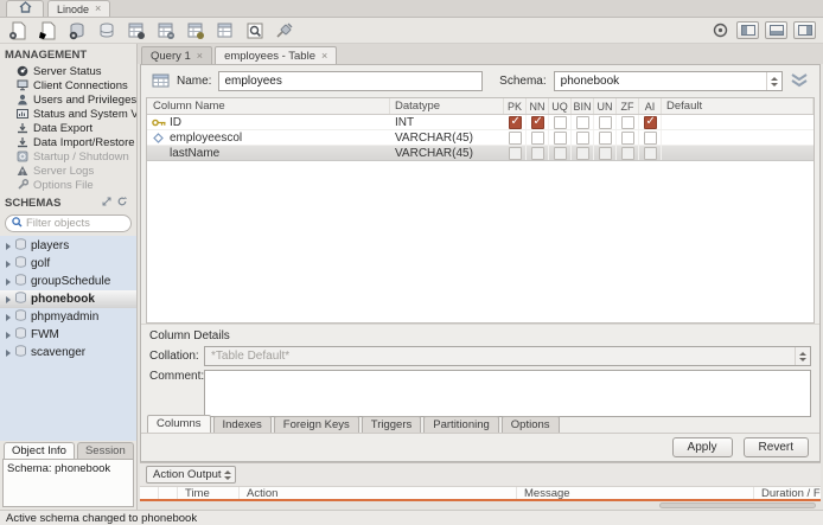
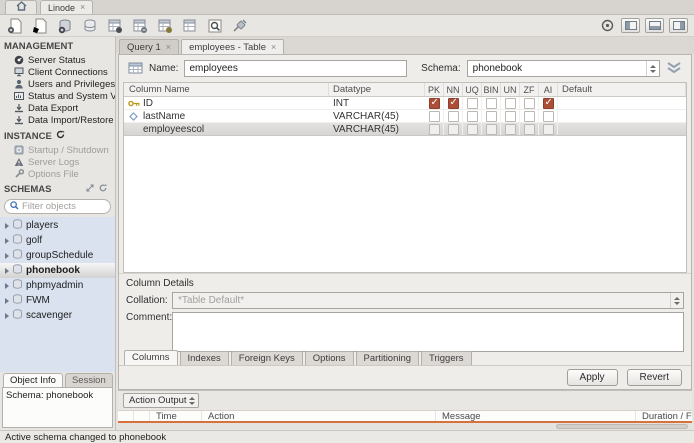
  Linode
  ×
  MANAGEMENT
  Server Status
  Client Connections
  Users and Privileges
  Data Export
  Data Import/Restore
+ INSTANCE
  Startup / Shutdown
  Server Logs
  Options File
  SCHEMAS
  Filter objects
  players
  golf
  groupSchedule
  phonebook
  phpmyadmin
  FWM
  scavenger
  Object Info
  Session
  Schema: phonebook
  Query 1
  ×
  employees - Table
  ×
  Name:
  employees
  Schema:
  phonebook
  Column Name
  Datatype
  PK
  NN
  UQ
  BIN
  UN
  ZF
  AI
  Default
  ID
  INT
- employeescol
+ lastName
  VARCHAR(45)
- lastName
+ employeescol
  VARCHAR(45)
  Column Details
  Collation:
  *Table Default*
  Comment:
  Columns
  Indexes
  Foreign Keys
- Triggers
+ Options
  Partitioning
- Options
+ Triggers
  Apply
  Revert
  Action Output
  Time
  Action
  Message
  Duration / F
  Active schema changed to phonebook
